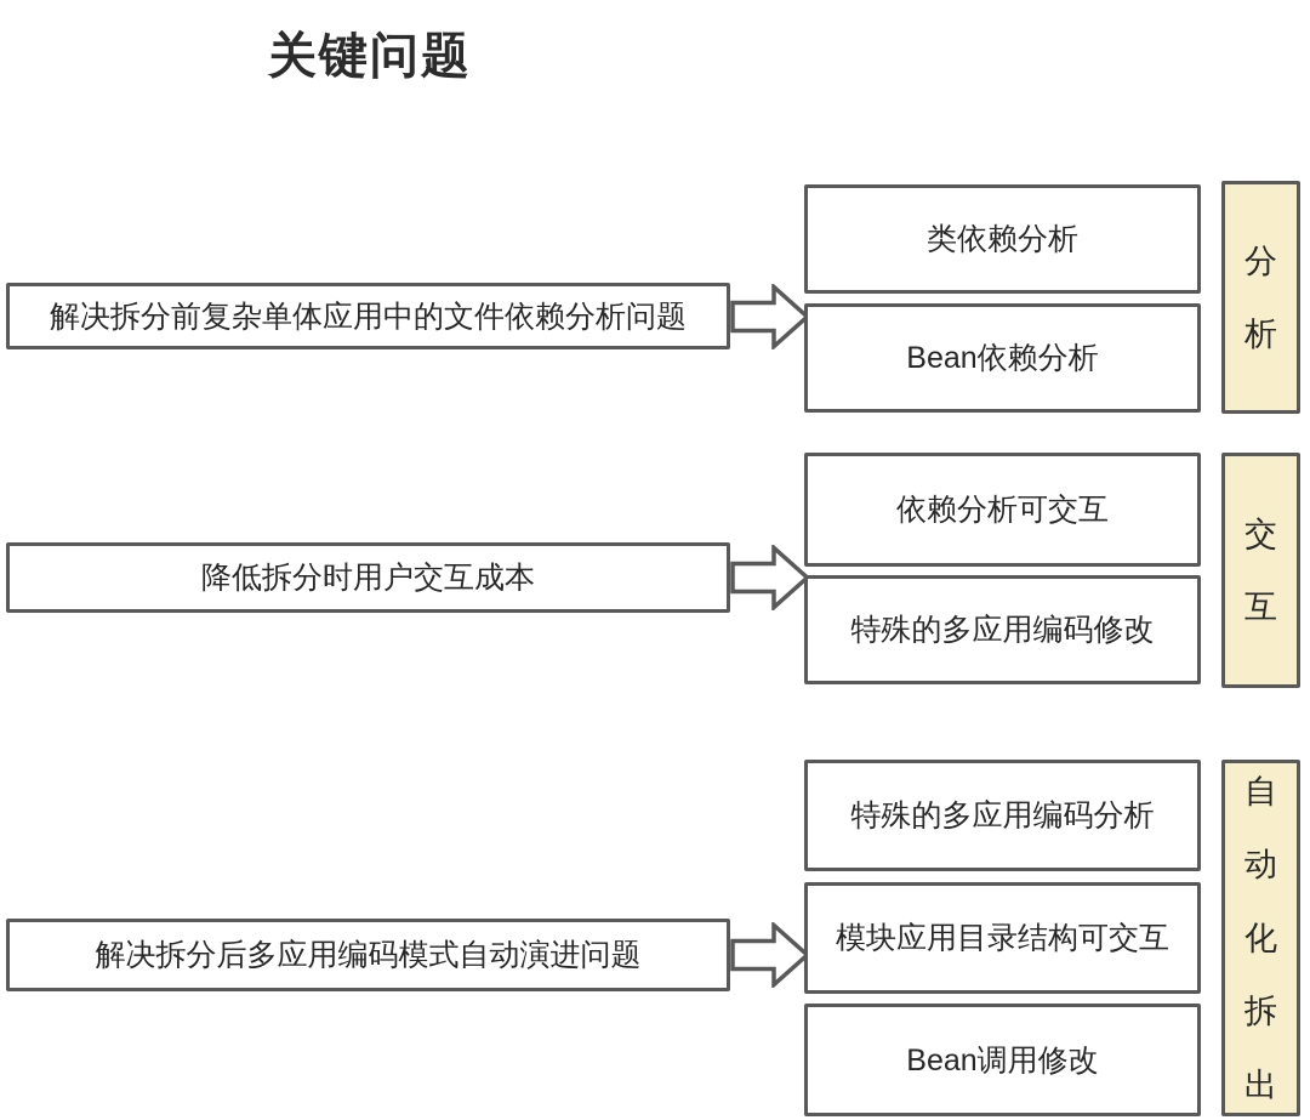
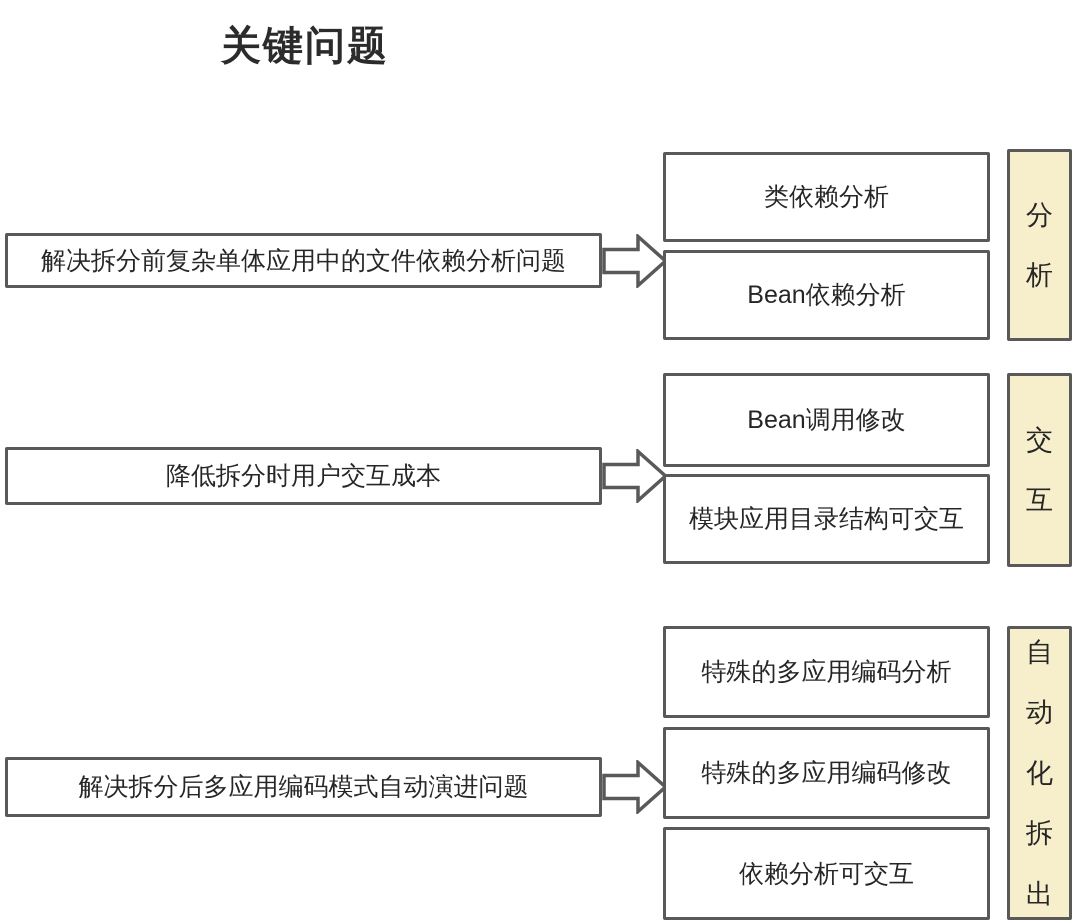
  关键问题
  解决拆分前复杂单体应用中的文件依赖分析问题
  类依赖分析
  Bean依赖分析
  分
  析
  降低拆分时用户交互成本
- 依赖分析可交互
+ Bean调用修改
- 特殊的多应用编码修改
+ 模块应用目录结构可交互
  交
  互
  解决拆分后多应用编码模式自动演进问题
  特殊的多应用编码分析
- 模块应用目录结构可交互
+ 特殊的多应用编码修改
- Bean调用修改
+ 依赖分析可交互
  自
  动
  化
  拆
  出
